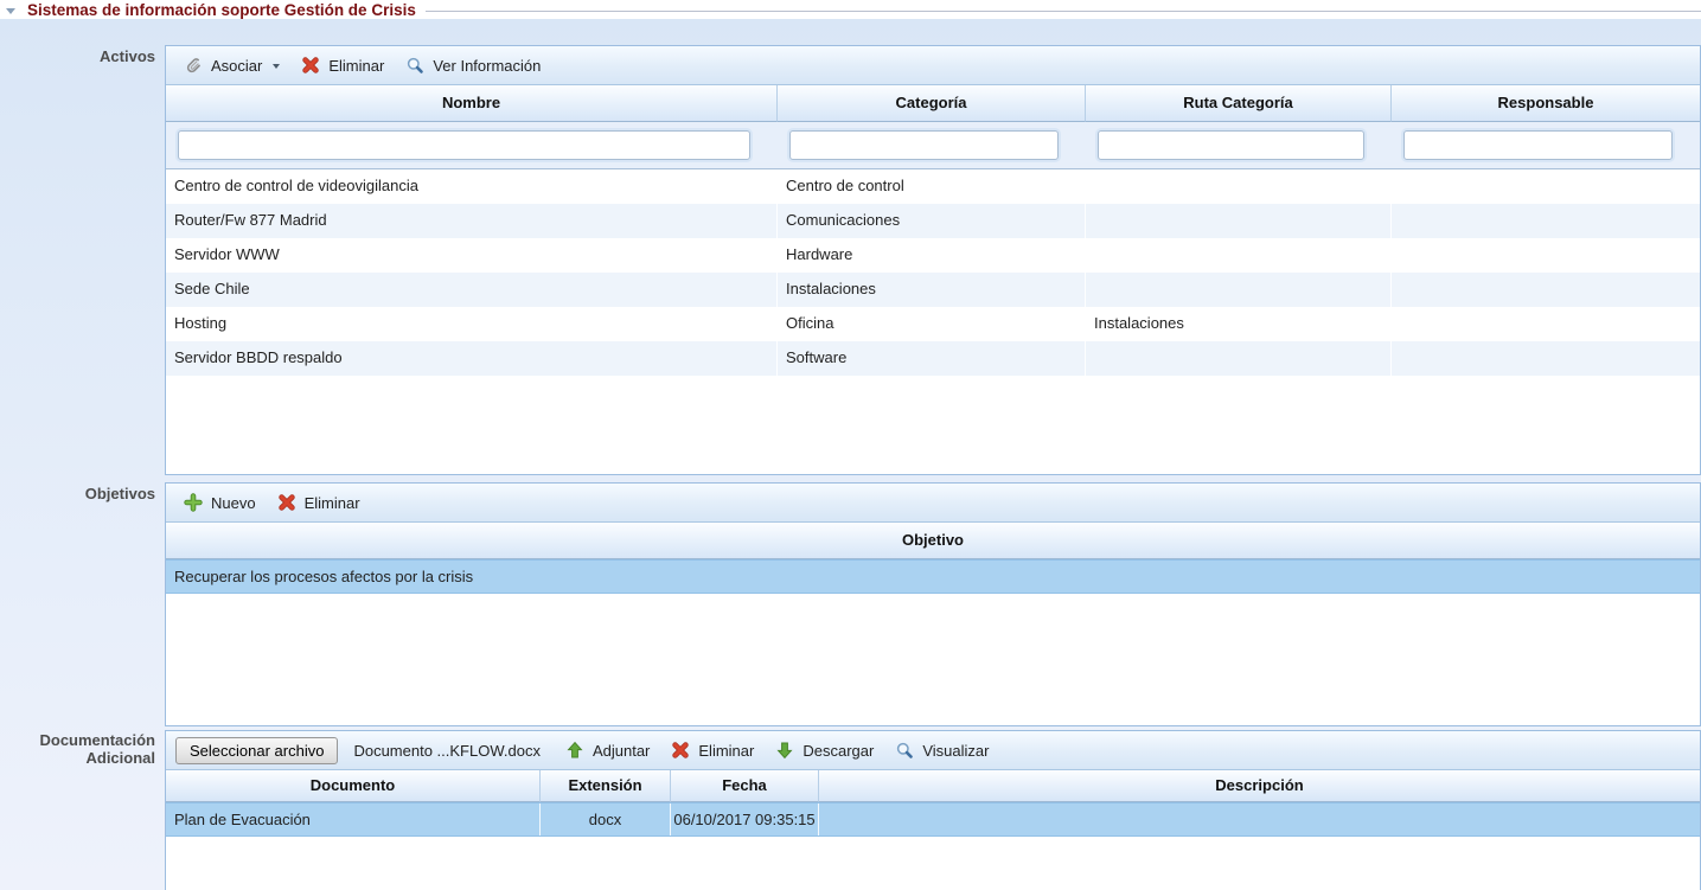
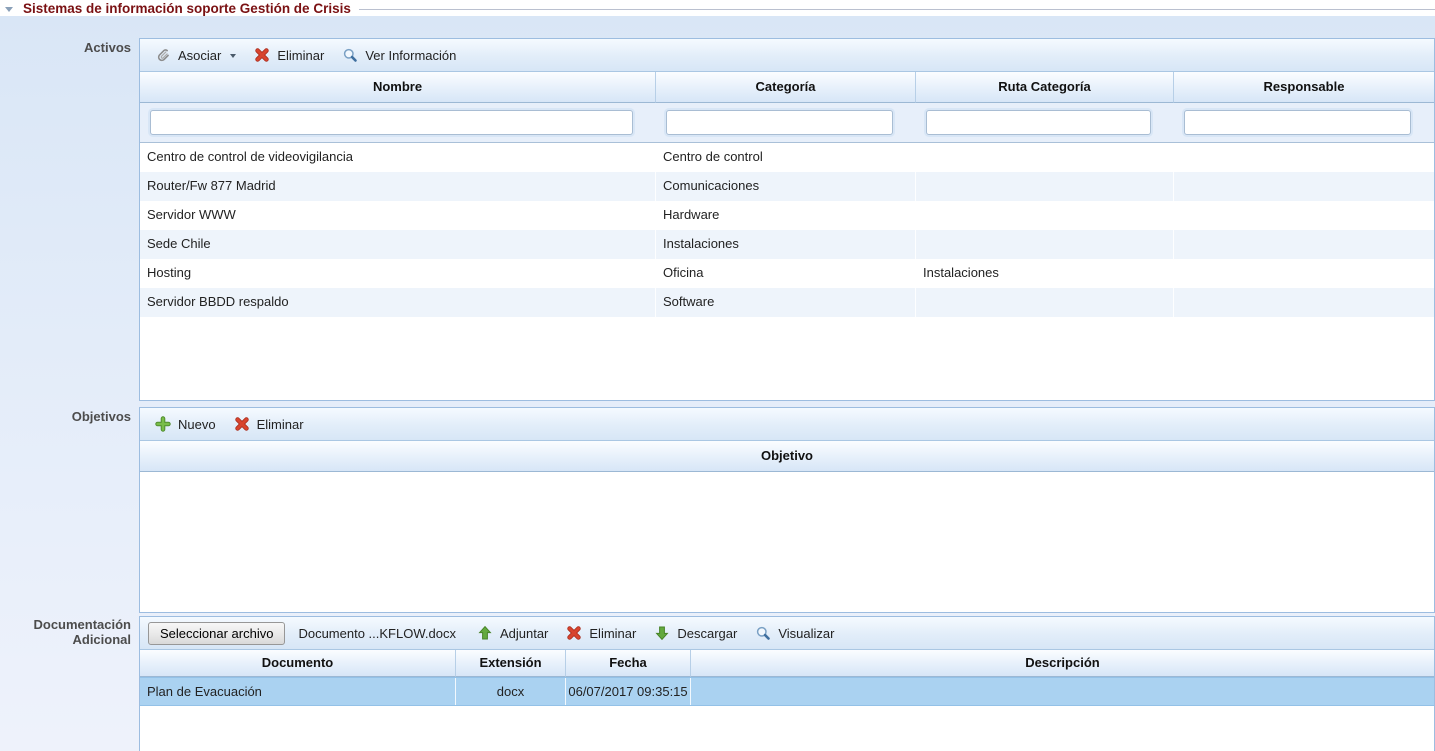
  Sistemas de información soporte Gestión de Crisis
  Activos
  Asociar
  Eliminar
  Ver Información
  Nombre
  Categoría
  Ruta Categoría
  Responsable
  Centro de control de videovigilancia
  Centro de control
  Router/Fw 877 Madrid
  Comunicaciones
  Servidor WWW
  Hardware
  Sede Chile
  Instalaciones
  Hosting
  Oficina
  Instalaciones
  Servidor BBDD respaldo
  Software
  Objetivos
  Nuevo
  Eliminar
  Objetivo
- Recuperar los procesos afectos por la crisis
  Documentación
  Adicional
  Seleccionar archivo
  Documento ...KFLOW.docx
  Adjuntar
  Eliminar
  Descargar
  Visualizar
  Documento
  Extensión
  Fecha
  Descripción
  Plan de Evacuación
  docx
- 06/10/2017 09:35:15
+ 06/07/2017 09:35:15
